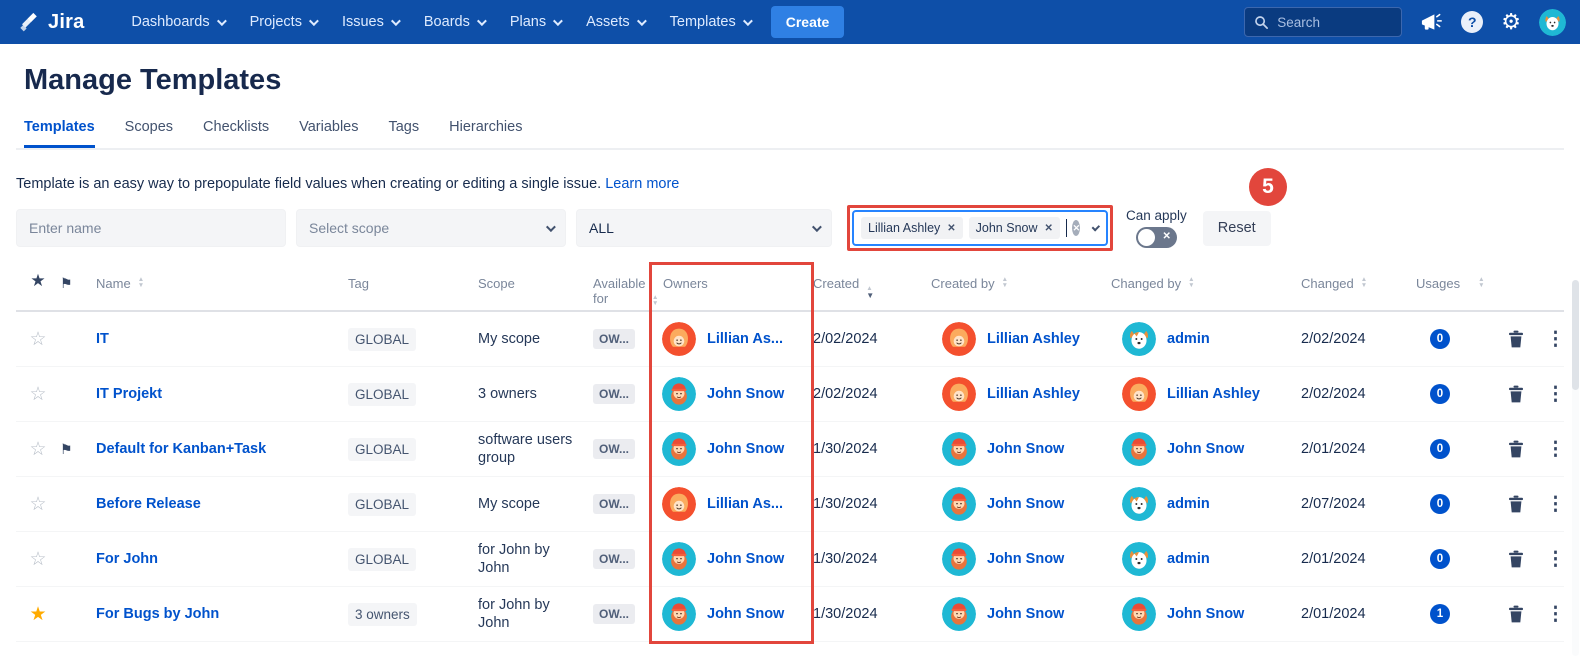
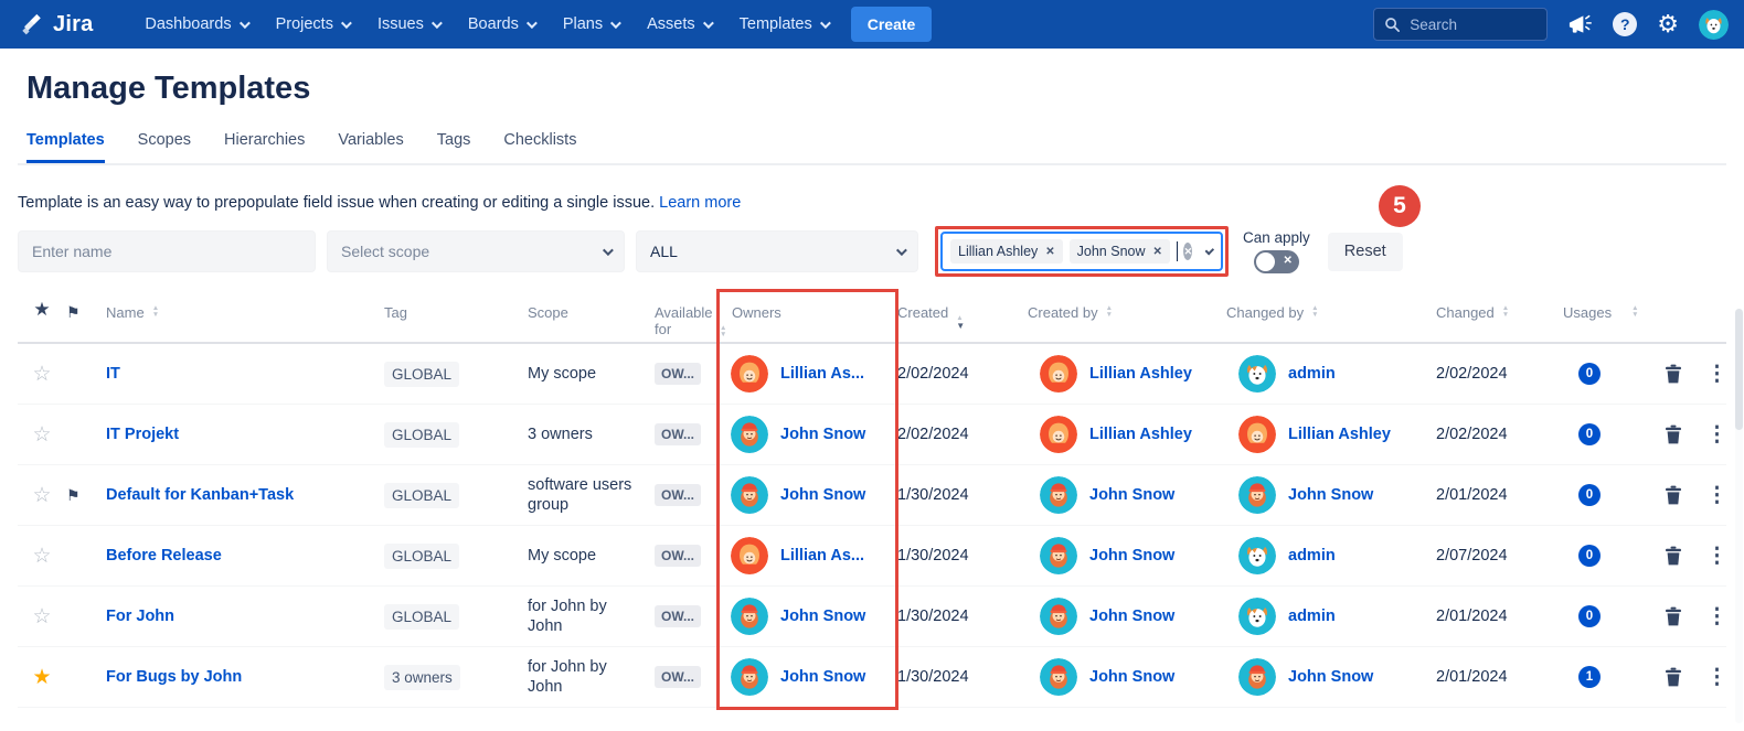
  Jira
  Dashboards
  Projects
  Issues
  Boards
  Plans
  Assets
  Templates
  Create
  Search
  ?
  ⚙
  Manage Templates
  Templates
  Scopes
- Checklists
+ Hierarchies
  Variables
  Tags
- Hierarchies
+ Checklists
- Template is an easy way to prepopulate field values when creating or editing a single issue. Learn more
+ Template is an easy way to prepopulate field issue when creating or editing a single issue. Learn more
  Enter name
  Select scope
  ALL
  Lillian Ashley
  ✕
  John Snow
  ✕
  ✕
  Can apply
  ✕
  Reset
  ★
  ⚑
  Name
  Tag
  Scope
  Available for
  Owners
  Created
  ▼
  Created by
  Changed by
  Changed
  Usages
  ☆
  IT
  GLOBAL
  My scope
  OW...
  Lillian As...
  2/02/2024
  Lillian Ashley
  admin
  2/02/2024
  0
  ⋮
  ☆
  IT Projekt
  GLOBAL
  3 owners
  OW...
  John Snow
  2/02/2024
  Lillian Ashley
  Lillian Ashley
  2/02/2024
  0
  ⋮
  ☆
  ⚑
  Default for Kanban+Task
  GLOBAL
  software users group
  OW...
  John Snow
  1/30/2024
  John Snow
  John Snow
  2/01/2024
  0
  ⋮
  ☆
  Before Release
  GLOBAL
  My scope
  OW...
  Lillian As...
  1/30/2024
  John Snow
  admin
  2/07/2024
  0
  ⋮
  ☆
  For John
  GLOBAL
  for John by John
  OW...
  John Snow
  1/30/2024
  John Snow
  admin
  2/01/2024
  0
  ⋮
  ★
  For Bugs by John
  3 owners
  for John by John
  OW...
  John Snow
  1/30/2024
  John Snow
  John Snow
  2/01/2024
  1
  ⋮
  5
